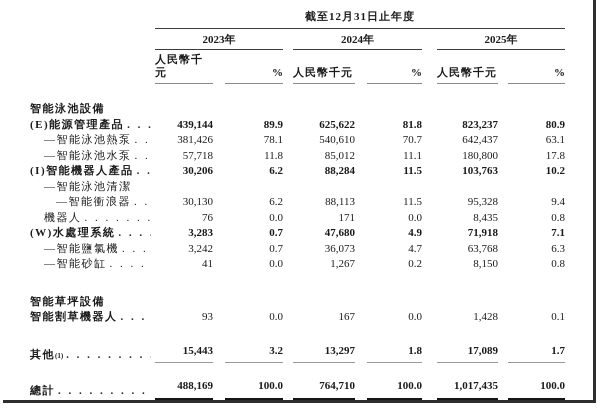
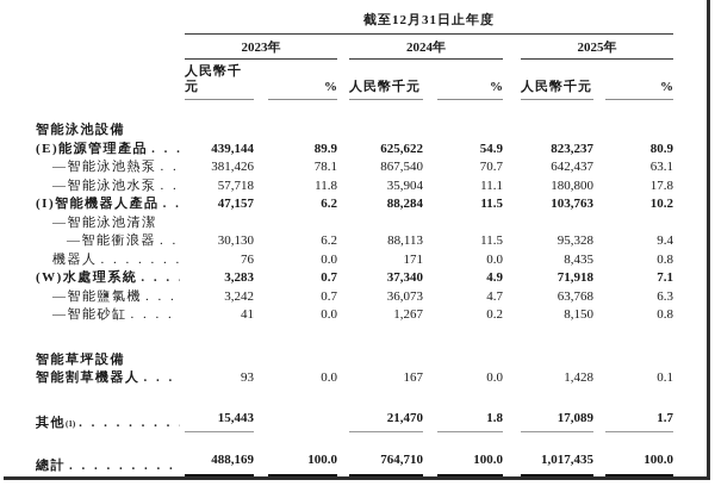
  截至12月31日止年度
  2023年
  2024年
  2025年
  人民幣千元
  %
  人民幣千元
  %
  人民幣千元
  %
  智能泳池設備
  (E)能源管理產品
  439,144
  89.9
  625,622
- 81.8
+ 54.9
  823,237
  80.9
  —智能泳池熱泵
  381,426
  78.1
- 540,610
+ 867,540
  70.7
  642,437
  63.1
  —智能泳池水泵
  57,718
  11.8
- 85,012
+ 35,904
  11.1
  180,800
  17.8
  (I)智能機器人產品
- 30,206
+ 47,157
  6.2
  88,284
  11.5
  103,763
  10.2
  —智能泳池清潔
  —智能衝浪器
  30,130
  6.2
  88,113
  11.5
  95,328
  9.4
  機器人
  76
  0.0
  171
  0.0
  8,435
  0.8
  (W)水處理系統
  3,283
  0.7
- 47,680
+ 37,340
  4.9
  71,918
  7.1
  —智能鹽氯機
  3,242
  0.7
  36,073
  4.7
  63,768
  6.3
  —智能砂缸
  41
  0.0
  1,267
  0.2
  8,150
  0.8
  智能草坪設備
  智能割草機器人
  93
  0.0
  167
  0.0
  1,428
  0.1
  其他
  (1)
  15,443
- 3.2
- 13,297
+ 21,470
  1.8
  17,089
  1.7
  總計
  488,169
  100.0
  764,710
  100.0
  1,017,435
  100.0
